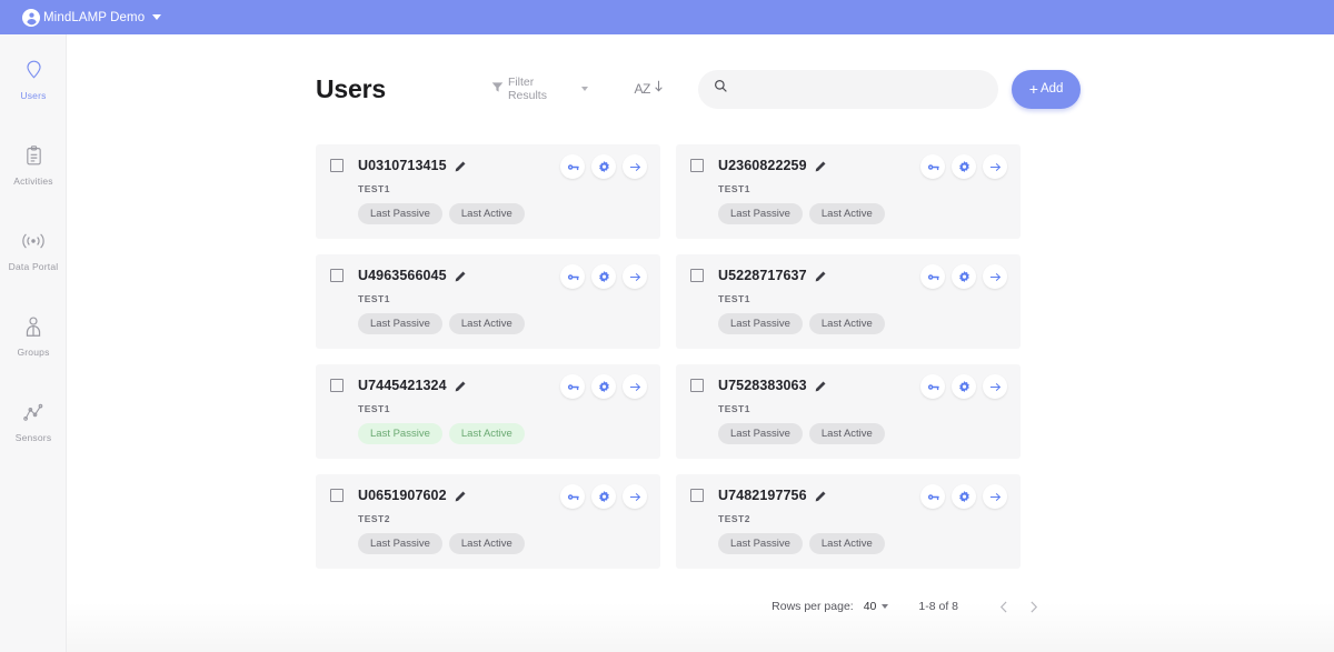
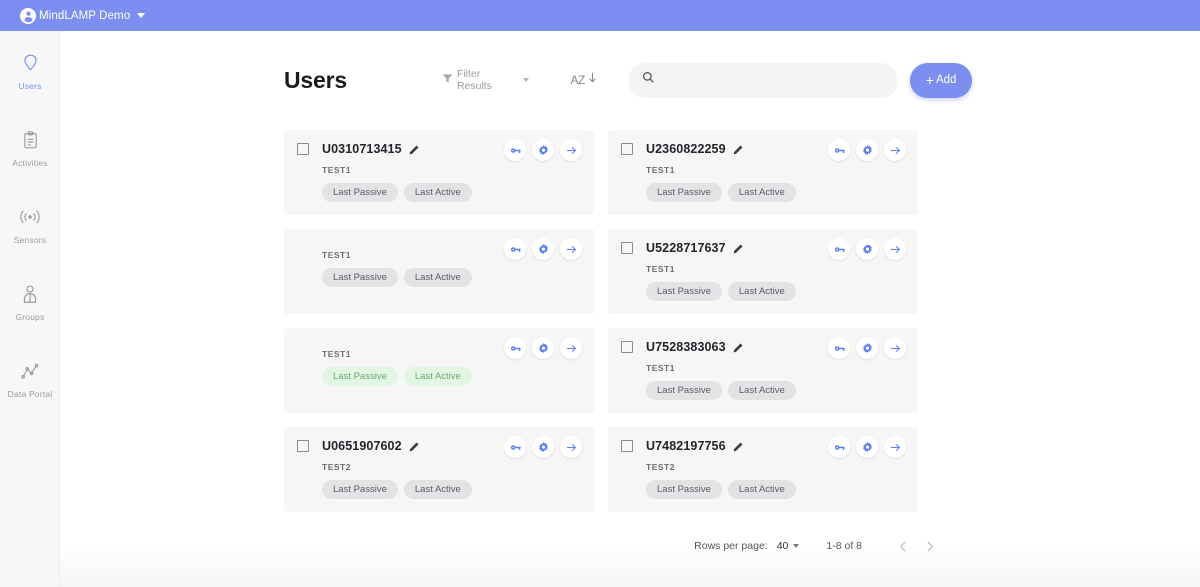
  MindLAMP Demo
  Users
  Activities
- Data Portal
+ Sensors
  Groups
- Sensors
+ Data Portal
  Users
  Filter Results
  AZ
  +
  Add
  U0310713415
  TEST1
  Last Passive
  Last Active
  U2360822259
  TEST1
  Last Passive
  Last Active
- U4963566045
  TEST1
  Last Passive
  Last Active
  U5228717637
  TEST1
  Last Passive
  Last Active
- U7445421324
  TEST1
  Last Passive
  Last Active
  U7528383063
  TEST1
  Last Passive
  Last Active
  U0651907602
  TEST2
  Last Passive
  Last Active
  U7482197756
  TEST2
  Last Passive
  Last Active
